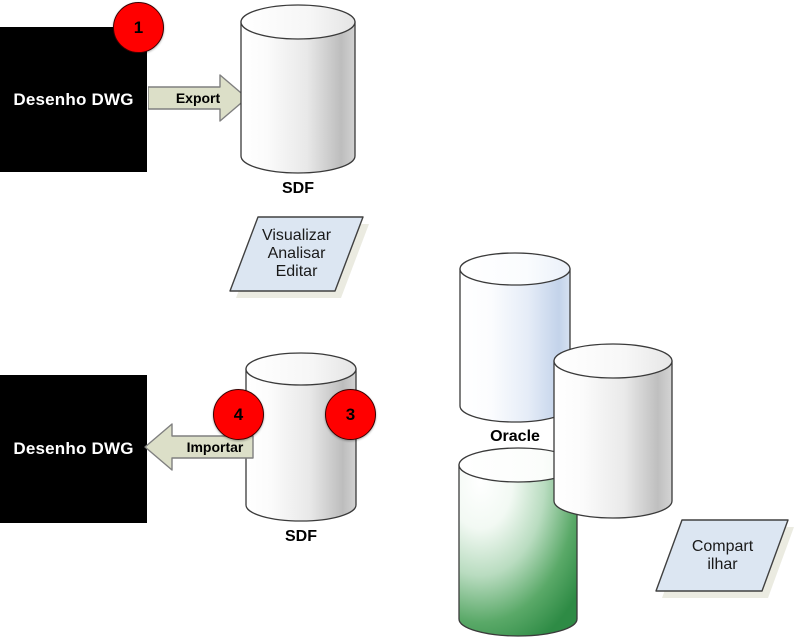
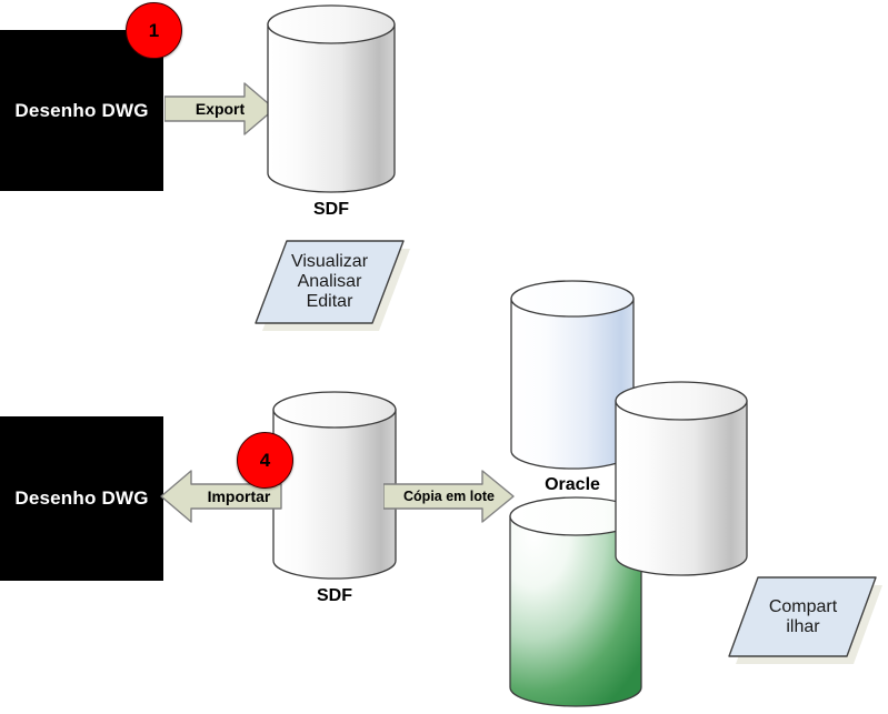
  Desenho DWG
  Export
  SDF
  Visualizar
  Analisar
  Editar
  Oracle
  Desenho DWG
  SDF
  Importar
+ Cópia em lote
  Compart
  ilhar
  1
- 3
  4
